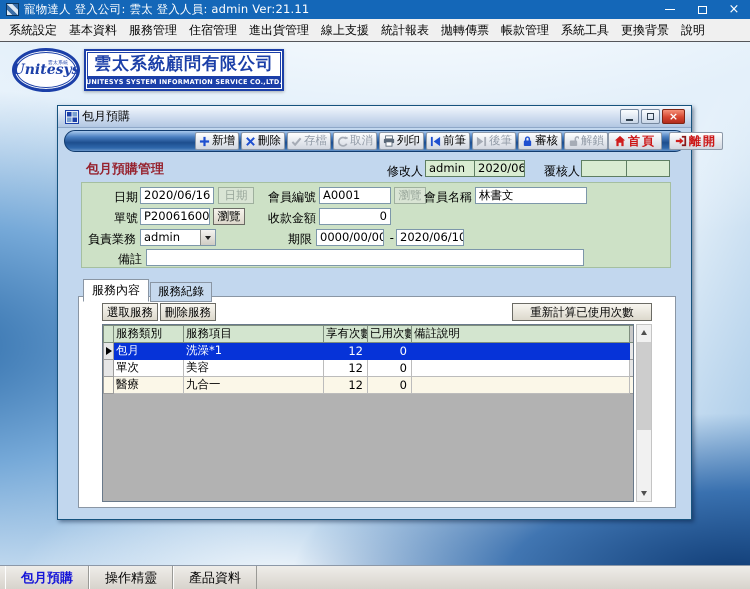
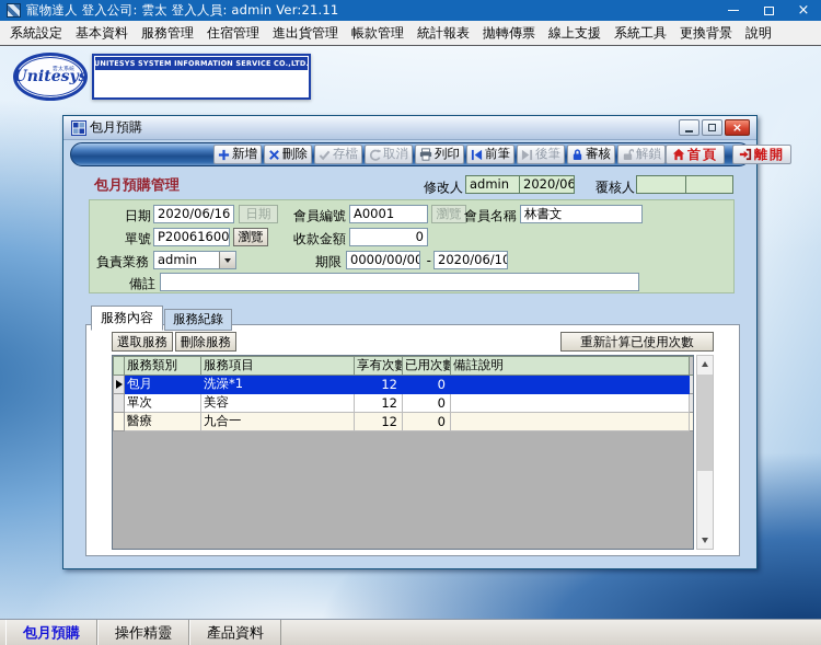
  寵物達人 登入公司: 雲太 登入人員: admin Ver:21.11
  ×
  系統設定
  基本資料
  服務管理
  住宿管理
  進出貨管理
- 線上支援
+ 帳款管理
  統計報表
  拋轉傳票
- 帳款管理
+ 線上支援
  系統工具
  更換背景
  說明
  Unitesys
- 雲太系統顧問有限公司
  UNITESYS SYSTEM INFORMATION SERVICE CO.,LTD.
  包月預購
  ×
  新增
  刪除
  存檔
  取消
  列印
  前筆
  後筆
  審核
  解鎖
  首頁
  離開
  包月預購管理
  修改人
  admin
  2020/06
  覆核人
  日期
  2020/06/16
  日期
  會員編號
  A0001
  瀏覽
  會員名稱
  林書文
  單號
  P20061600
  瀏覽
  收款金額
  0
  負責業務
  admin
  期限
  0000/00/00
  -
  2020/06/10
  備註
  服務內容
  服務紀錄
  選取服務
  刪除服務
  重新計算已使用次數
  	服務類別	服務項目	享有次數	已用次數	備註說明
  	包月	洗澡*1	12	0
  	單次	美容	12	0
  	醫療	九合一	12	0
  包月預購
  操作精靈
  產品資料
